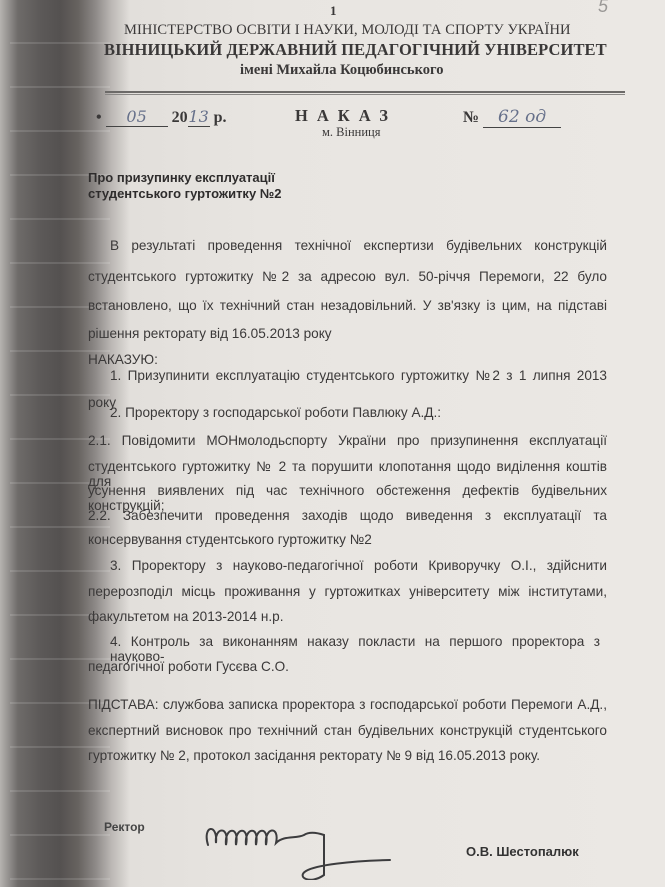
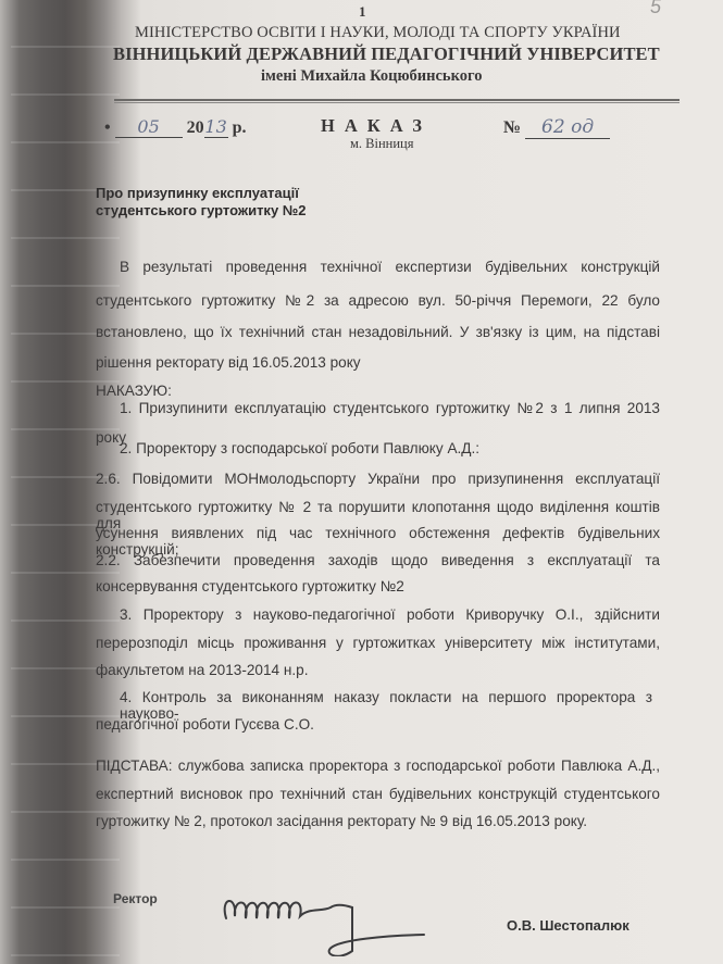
  1
  5
  МІНІСТЕРСТВО ОСВІТИ І НАУКИ, МОЛОДІ ТА СПОРТУ УКРАЇНИ
  ВІННИЦЬКИЙ ДЕРЖАВНИЙ ПЕДАГОГІЧНИЙ УНІВЕРСИТЕТ
  імені Михайла Коцюбинського
  • 05 2013 р.
  НАКАЗ
  м. Вінниця
  № 62 од
  Про призупинку експлуатації
  студентського гуртожитку №2
  В результаті проведення технічної експертизи будівельних конструкцій
  студентського гуртожитку №2 за адресою вул. 50-річчя Перемоги, 22 було
  встановлено, що їх технічний стан незадовільний. У зв'язку із цим, на підставі
  рішення ректорату від 16.05.2013 року
  НАКАЗУЮ:
  1. Призупинити експлуатацію студентського гуртожитку №2 з 1 липня 2013
  року
  2. Проректору з господарської роботи Павлюку А.Д.:
- 2.1. Повідомити МОНмолодьспорту України про призупинення експлуатації
+ 2.6. Повідомити МОНмолодьспорту України про призупинення експлуатації
  студентського гуртожитку № 2 та порушити клопотання щодо виділення коштів для
  усунення виявлених під час технічного обстеження дефектів будівельних конструкцій;
  2.2. Забезпечити проведення заходів щодо виведення з експлуатації та
  консервування студентського гуртожитку №2
  3. Проректору з науково-педагогічної роботи Криворучку О.І., здійснити
  перерозподіл місць проживання у гуртожитках університету між інститутами,
  факультетом на 2013-2014 н.р.
  4. Контроль за виконанням наказу покласти на першого проректора з науково-
  педагогічної роботи Гусєва С.О.
- ПІДСТАВА: службова записка проректора з господарської роботи Перемоги А.Д.,
+ ПІДСТАВА: службова записка проректора з господарської роботи Павлюка А.Д.,
  експертний висновок про технічний стан будівельних конструкцій студентського
  гуртожитку № 2, протокол засідання ректорату № 9 від 16.05.2013 року.
  Ректор
  О.В. Шестопалюк
